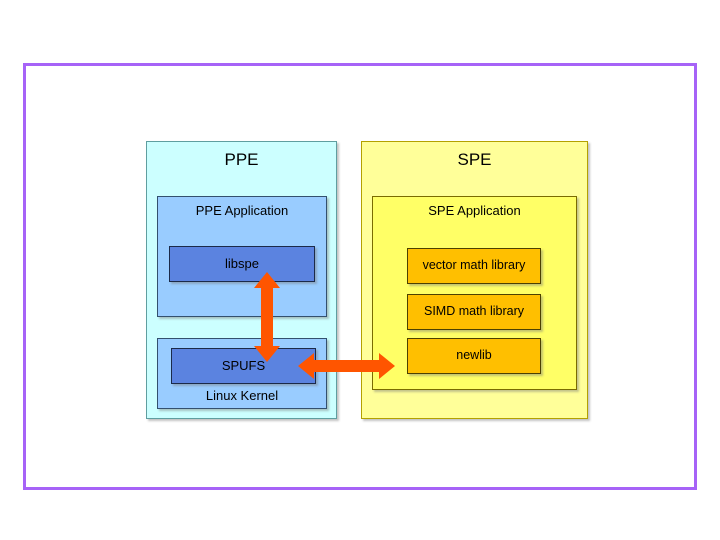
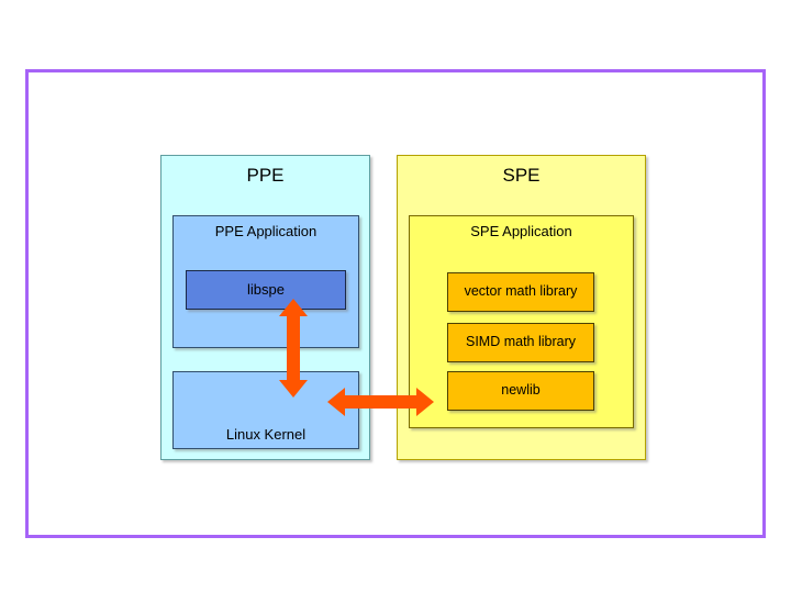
  PPE
  PPE Application
  libspe
  Linux Kernel
- SPUFS
  SPE
  SPE Application
  vector math library
  SIMD math library
  newlib
